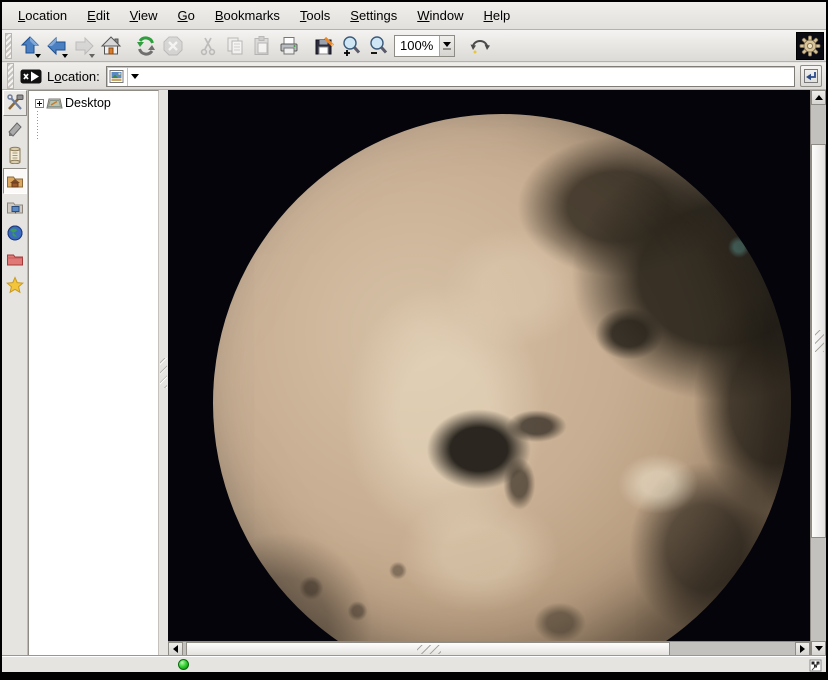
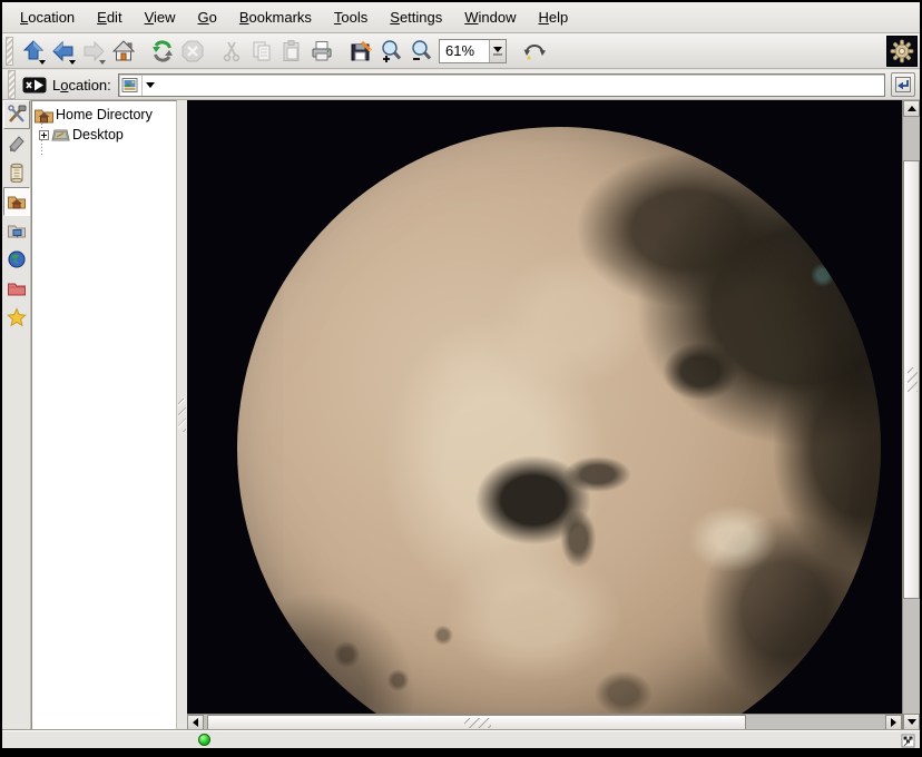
  Location
  Edit
  View
  Go
  Bookmarks
  Tools
  Settings
  Window
  Help
- 100%
+ 61%
  Location:
+ Home Directory
  Desktop
